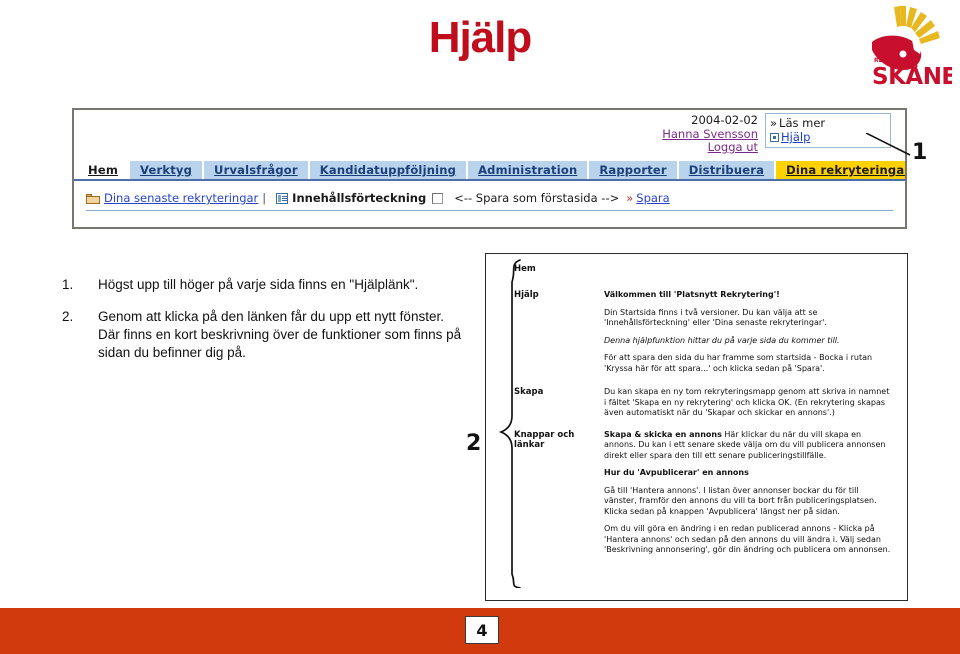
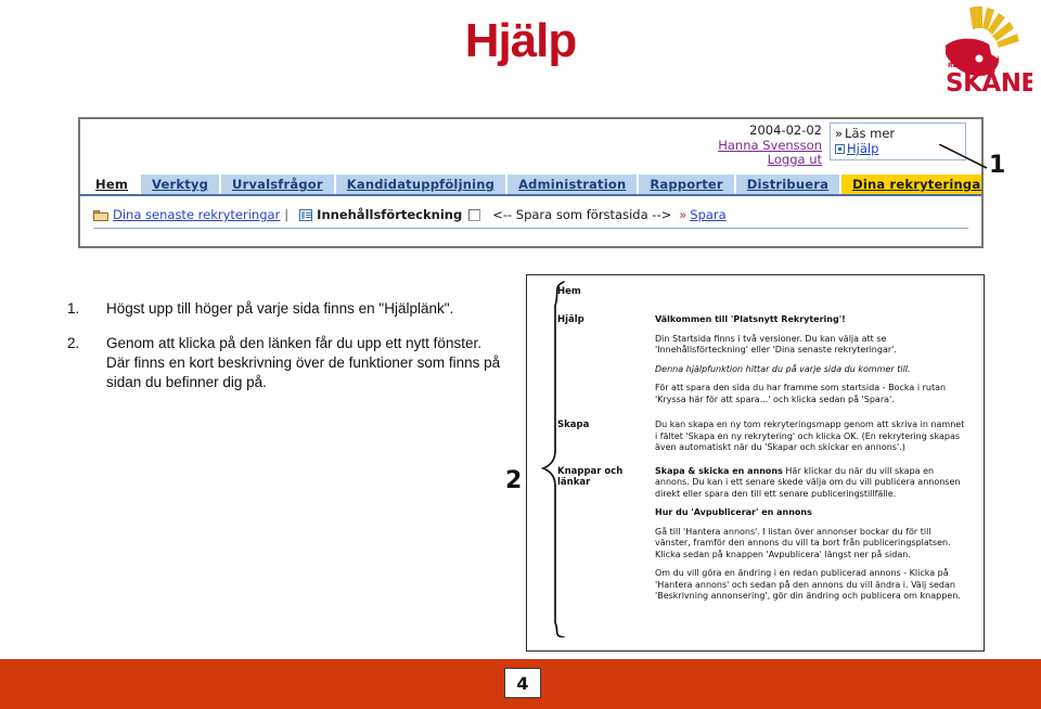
  Hjälp
  SKÅNE
  2004-02-02
  Hanna Svensson
  Logga ut
  » Läs mer
  Hjälp
  Hem
  Verktyg
  Urvalsfrågor
  Kandidatuppföljning
  Administration
  Rapporter
  Distribuera
  Dina rekryteringa
  Dina senaste rekryteringar
  |
  Innehållsförteckning
  <-- Spara som förstasida -->
  »
  Spara
  1
  1.
  Högst upp till höger på varje sida finns en "Hjälplänk".
  2.
  Genom att klicka på den länken får du upp ett nytt fönster. Där finns en kort beskrivning över de funktioner som finns på sidan du befinner dig på.
  Hem
  Hjälp
  Välkommen till 'Platsnytt Rekrytering'!
  Din Startsida finns i två versioner. Du kan välja att se 'Innehållsförteckning' eller 'Dina senaste rekryteringar'.
  Denna hjälpfunktion hittar du på varje sida du kommer till.
  För att spara den sida du har framme som startsida - Bocka i rutan 'Kryssa här för att spara...' och klicka sedan på 'Spara'.
  Skapa
  Du kan skapa en ny tom rekryteringsmapp genom att skriva in namnet i fältet 'Skapa en ny rekrytering' och klicka OK. (En rekrytering skapas även automatiskt när du 'Skapar och skickar en annons'.)
  Knappar och länkar
  Skapa & skicka en annons Här klickar du när du vill skapa en annons. Du kan i ett senare skede välja om du vill publicera annonsen direkt eller spara den till ett senare publiceringstillfälle.
  Hur du 'Avpublicerar' en annons
  Gå till 'Hantera annons'. I listan över annonser bockar du för till vänster, framför den annons du vill ta bort från publiceringsplatsen. Klicka sedan på knappen 'Avpublicera' längst ner på sidan.
- Om du vill göra en ändring i en redan publicerad annons - Klicka på 'Hantera annons' och sedan på den annons du vill ändra i. Välj sedan 'Beskrivning annonsering', gör din ändring och publicera om annonsen.
+ Om du vill göra en ändring i en redan publicerad annons - Klicka på 'Hantera annons' och sedan på den annons du vill ändra i. Välj sedan 'Beskrivning annonsering', gör din ändring och publicera om knappen.
  2
  4
